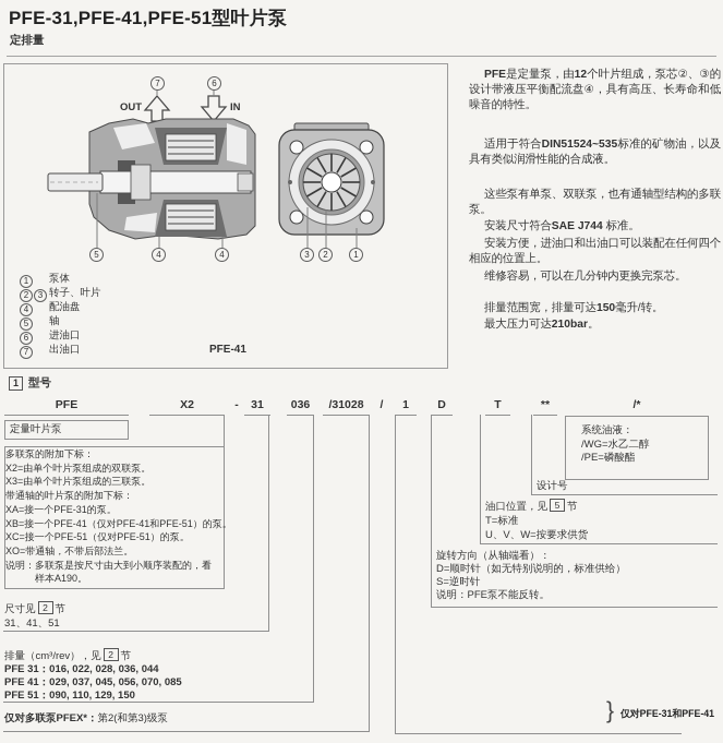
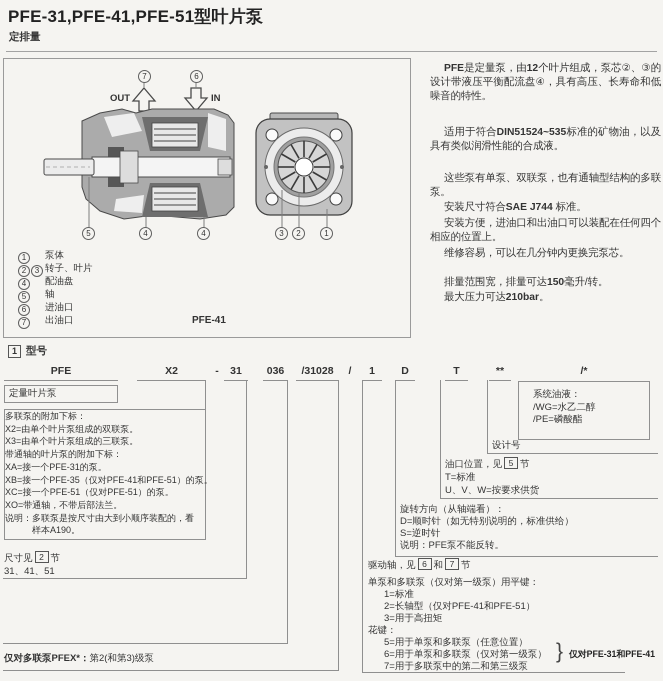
  PFE-31,PFE-41,PFE-51型叶片泵
  定排量
  7
  6
  OUT
  IN
  5
  4
  4
  3
  2
  1
  1 泵体
  2 3 转子、叶片
  4 配油盘
  5 轴
  6 进油口
  7 出油口
  PFE-41
  PFE是定量泵，由12个叶片组成，泵芯②、③的设计带液压平衡配流盘④，具有高压、长寿命和低噪音的特性。
  适用于符合DIN51524~535标准的矿物油，以及具有类似润滑性能的合成液。
  这些泵有单泵、双联泵，也有通轴型结构的多联泵。
  安装尺寸符合SAE J744 标准。
  安装方便，进油口和出油口可以装配在任何四个相应的位置上。
  维修容易，可以在几分钟内更换完泵芯。
  排量范围宽，排量可达150毫升/转。
  最大压力可达210bar。
  1
  型号
  PFE
  X2
  -
  31
  036
  /31028
  /
  1
  D
  T
  **
  /*
  定量叶片泵
  多联泵的附加下标：
  X2=由单个叶片泵组成的双联泵。
  X3=由单个叶片泵组成的三联泵。
  带通轴的叶片泵的附加下标：
  XA=接一个PFE-31的泵。
- XB=接一个PFE-41（仅对PFE-41和PFE-51）的泵。
+ XB=接一个PFE-35（仅对PFE-41和PFE-51）的泵。
  XC=接一个PFE-51（仅对PFE-51）的泵。
  XO=带通轴，不带后部法兰。
  说明：多联泵是按尺寸由大到小顺序装配的，看样本A190。
  尺寸见 2 节
  31、41、51
- 排量（cm³/rev），见 2 节
- PFE 31：016, 022, 028, 036, 044
- PFE 41：029, 037, 045, 056, 070, 085
- PFE 51：090, 110, 129, 150
  仅对多联泵PFEX*：第2(和第3)级泵
+ 驱动轴，见 6 和 7 节
+ 单泵和多联泵（仅对第一级泵）用平键：
+ 1=标准
+ 2=长轴型（仅对PFE-41和PFE-51）
+ 3=用于高扭矩
+ 花键：
+ 5=用于单泵和多联泵（任意位置）
+ 6=用于单泵和多联泵（仅对第一级泵）
+ 7=用于多联泵中的第二和第三级泵
  }
  仅对PFE-31和PFE-41
  旋转方向（从轴端看）：
  D=顺时针（如无特别说明的，标准供给）
  S=逆时针
  说明：PFE泵不能反转。
  油口位置，见 5 节
  T=标准
  U、V、W=按要求供货
  设计号
  系统油液：
  /WG=水乙二醇
  /PE=磷酸酯
